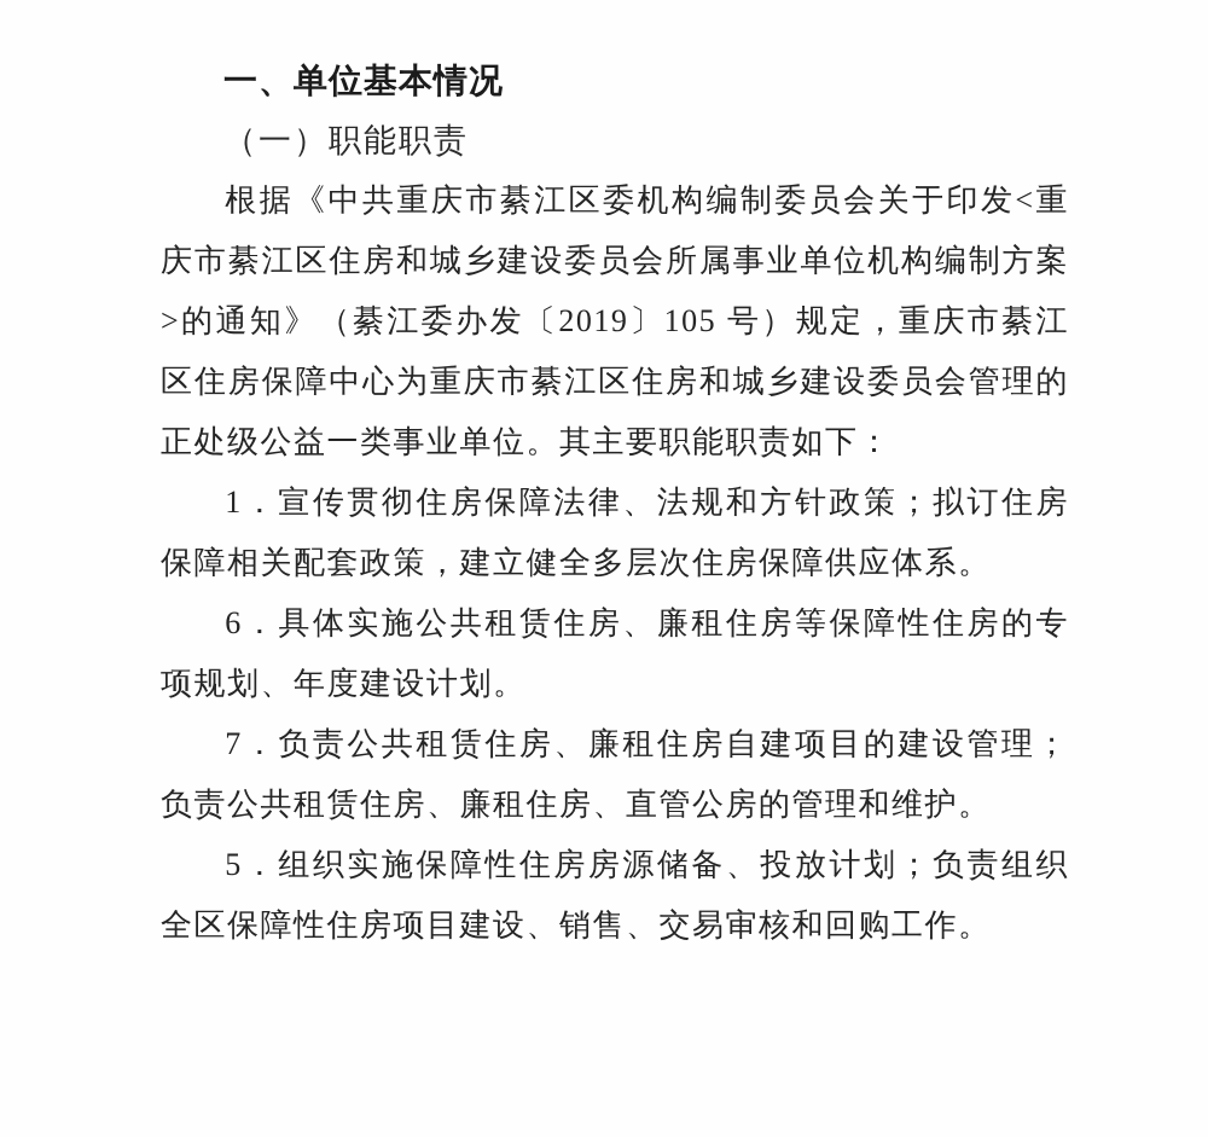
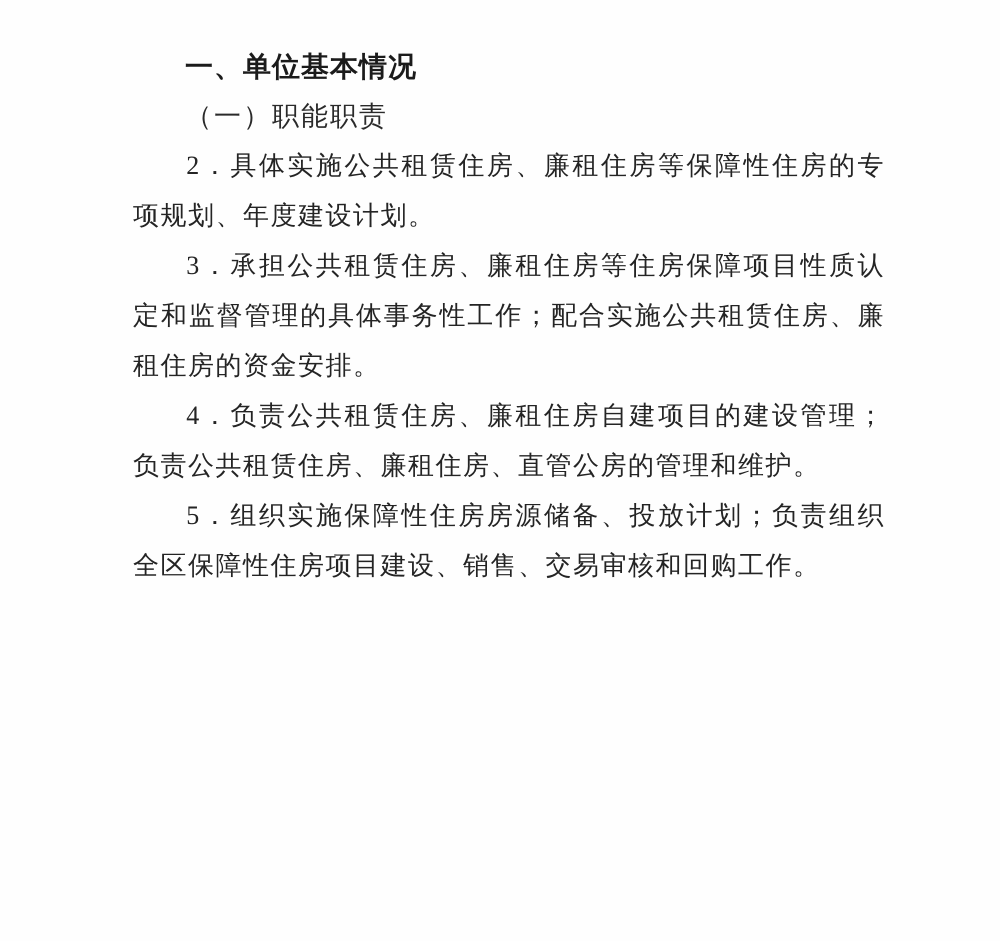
  一、单位基本情况
  （一）职能职责
- 根据《中共重庆市綦江区委机构编制委员会关于印发<重庆市綦江区住房和城乡建设委员会所属事业单位机构编制方案>的通知》（綦江委办发〔2019〕105 号）规定，重庆市綦江区住房保障中心为重庆市綦江区住房和城乡建设委员会管理的正处级公益一类事业单位。其主要职能职责如下：
- 1．宣传贯彻住房保障法律、法规和方针政策；拟订住房保障相关配套政策，建立健全多层次住房保障供应体系。
- 6．具体实施公共租赁住房、廉租住房等保障性住房的专项规划、年度建设计划。
+ 2．具体实施公共租赁住房、廉租住房等保障性住房的专项规划、年度建设计划。
+ 3．承担公共租赁住房、廉租住房等住房保障项目性质认定和监督管理的具体事务性工作；配合实施公共租赁住房、廉租住房的资金安排。
- 7．负责公共租赁住房、廉租住房自建项目的建设管理；负责公共租赁住房、廉租住房、直管公房的管理和维护。
+ 4．负责公共租赁住房、廉租住房自建项目的建设管理；负责公共租赁住房、廉租住房、直管公房的管理和维护。
  5．组织实施保障性住房房源储备、投放计划；负责组织全区保障性住房项目建设、销售、交易审核和回购工作。
